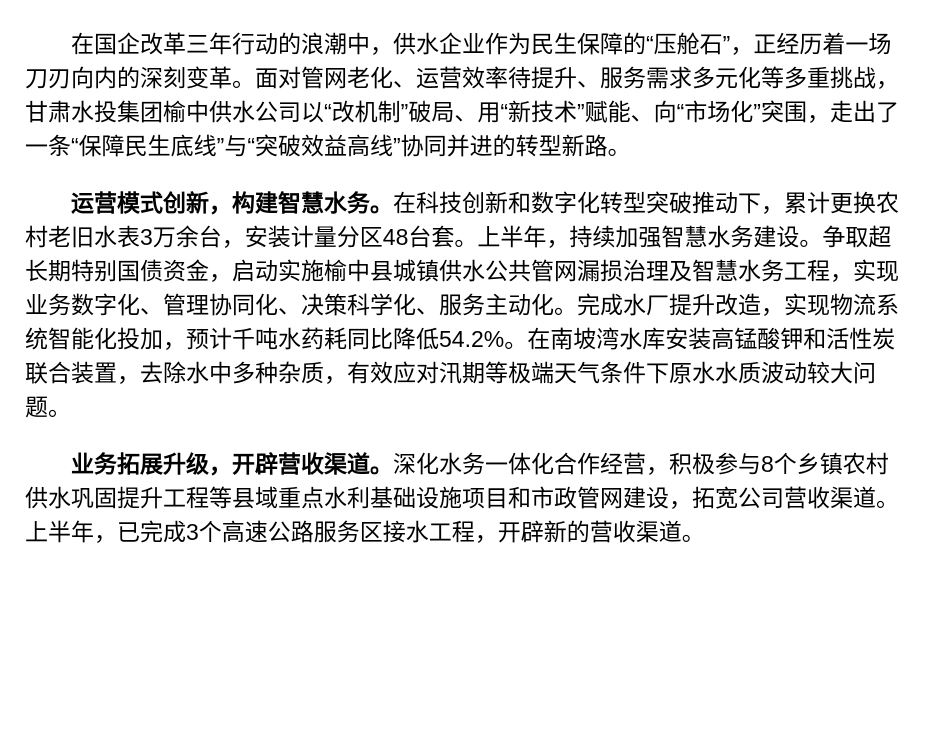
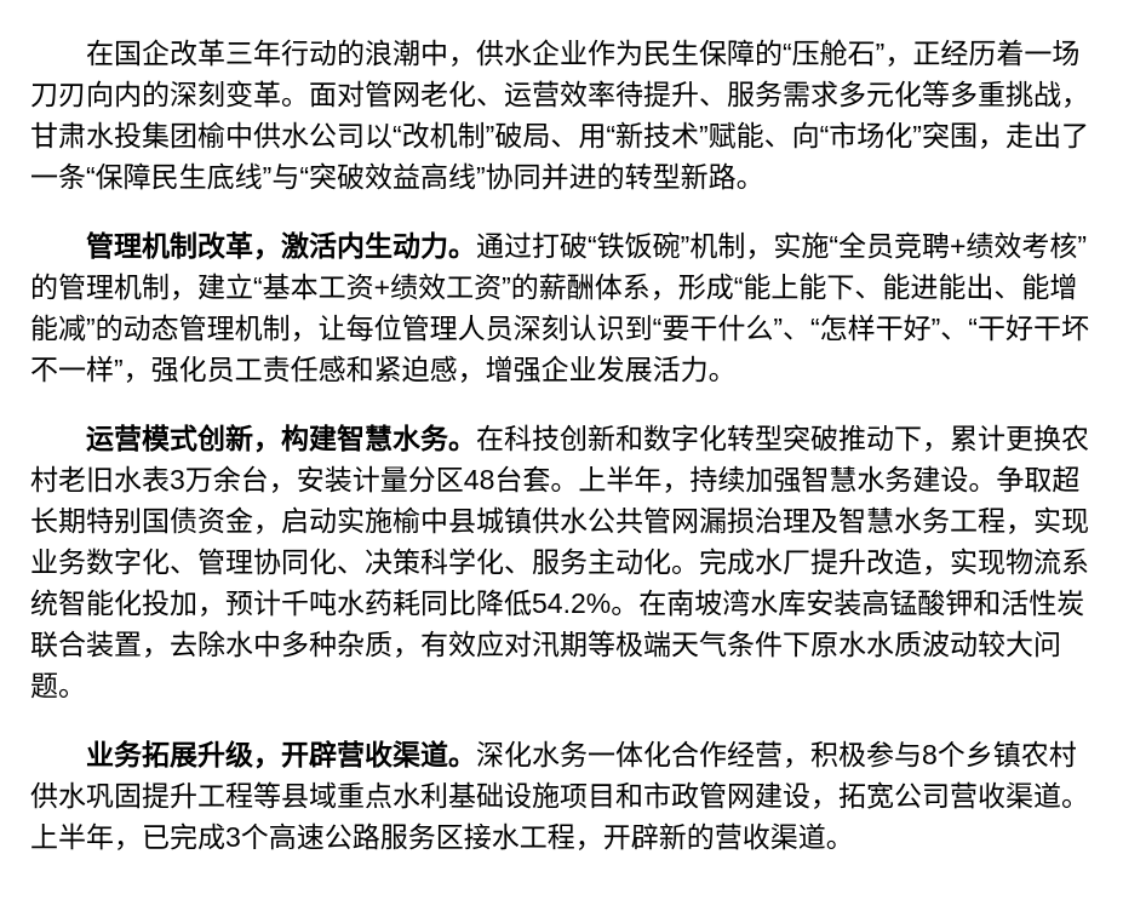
  在国企改革三年行动的浪潮中，供水企业作为民生保障的“压舱石”，正经历着一场刀刃向内的深刻变革。面对管网老化、运营效率待提升、服务需求多元化等多重挑战，甘肃水投集团榆中供水公司以“改机制”破局、用“新技术”赋能、向“市场化”突围，走出了一条“保障民生底线”与“突破效益高线”协同并进的转型新路。
+ 管理机制改革，激活内生动力。通过打破“铁饭碗”机制，实施“全员竞聘+绩效考核”的管理机制，建立“基本工资+绩效工资”的薪酬体系，形成“能上能下、能进能出、能增能减”的动态管理机制，让每位管理人员深刻认识到“要干什么”、“怎样干好”、“干好干坏不一样”，强化员工责任感和紧迫感，增强企业发展活力。
  运营模式创新，构建智慧水务。在科技创新和数字化转型突破推动下，累计更换农村老旧水表3万余台，安装计量分区48台套。上半年，持续加强智慧水务建设。争取超长期特别国债资金，启动实施榆中县城镇供水公共管网漏损治理及智慧水务工程，实现业务数字化、管理协同化、决策科学化、服务主动化。完成水厂提升改造，实现物流系统智能化投加，预计千吨水药耗同比降低54.2%。在南坡湾水库安装高锰酸钾和活性炭联合装置，去除水中多种杂质，有效应对汛期等极端天气条件下原水水质波动较大问题。
  业务拓展升级，开辟营收渠道。深化水务一体化合作经营，积极参与8个乡镇农村供水巩固提升工程等县域重点水利基础设施项目和市政管网建设，拓宽公司营收渠道。上半年，已完成3个高速公路服务区接水工程，开辟新的营收渠道。
